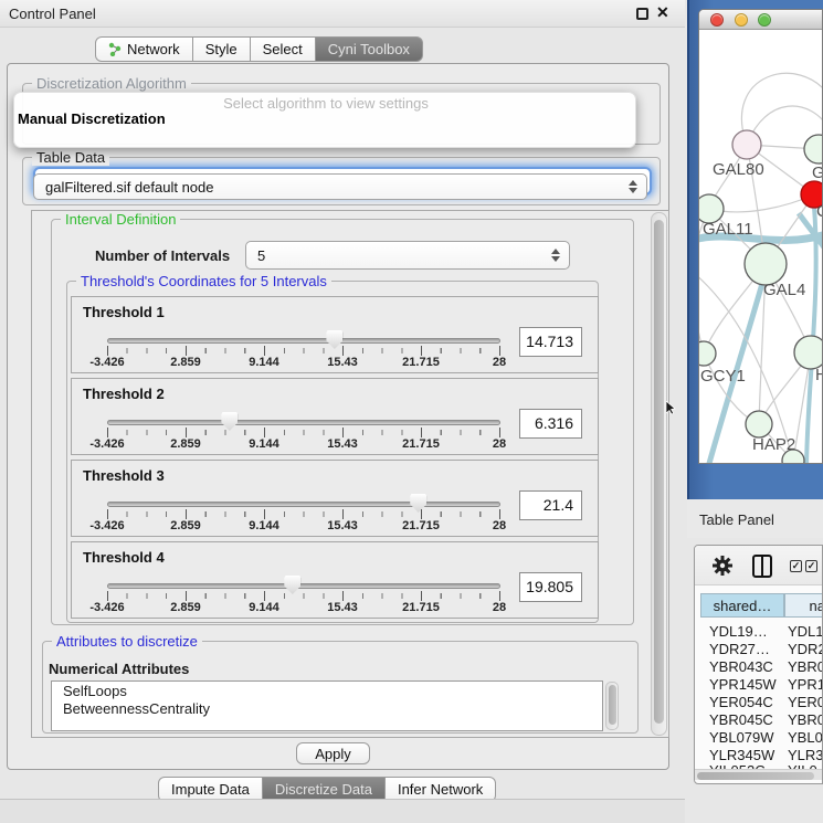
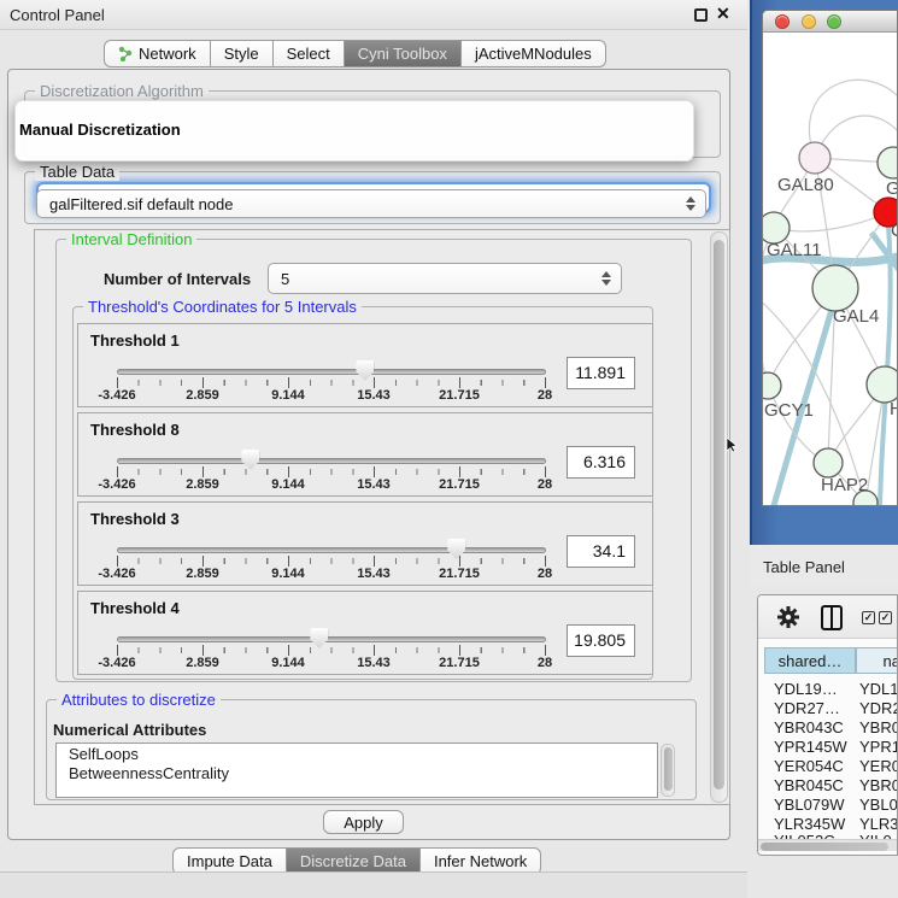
  Control Panel
  ✕
  Network
  Style
  Select
  Cyni Toolbox
+ jActiveMNodules
  Discretization Algorithm
  Table Data
  galFiltered.sif default node
  Interval Definition
  Number of Intervals
  5
  Threshold's Coordinates for 5 Intervals
  Threshold 1
  -3.426
  2.859
  9.144
  15.43
  21.715
  28
- 14.713
+ 11.891
- Threshold 2
+ Threshold 8
  -3.426
  2.859
  9.144
  15.43
  21.715
  28
  6.316
  Threshold 3
  -3.426
  2.859
  9.144
  15.43
  21.715
  28
- 21.4
+ 34.1
  Threshold 4
  -3.426
  2.859
  9.144
  15.43
  21.715
  28
  19.805
  Attributes to discretize
  Numerical Attributes
  SelfLoops
  BetweennessCentrality
  Apply
  Impute Data
  Discretize Data
  Infer Network
- Select algorithm to view settings
  Manual Discretization
  GAL80
  GAL11
  GAL4
  GCY1
  H
  HAP2
  Table Panel
  ✓
  ✓
  shared…
  na
  YDL19…
  YDL1
  YDR27…
  YDR
  YBR043C
  YBR0
  YPR145W
  YPR1
  YER054C
  YER0
  YBR045C
  YBR0
  YBL079W
  YBL0
  YLR345W
  YLR3
